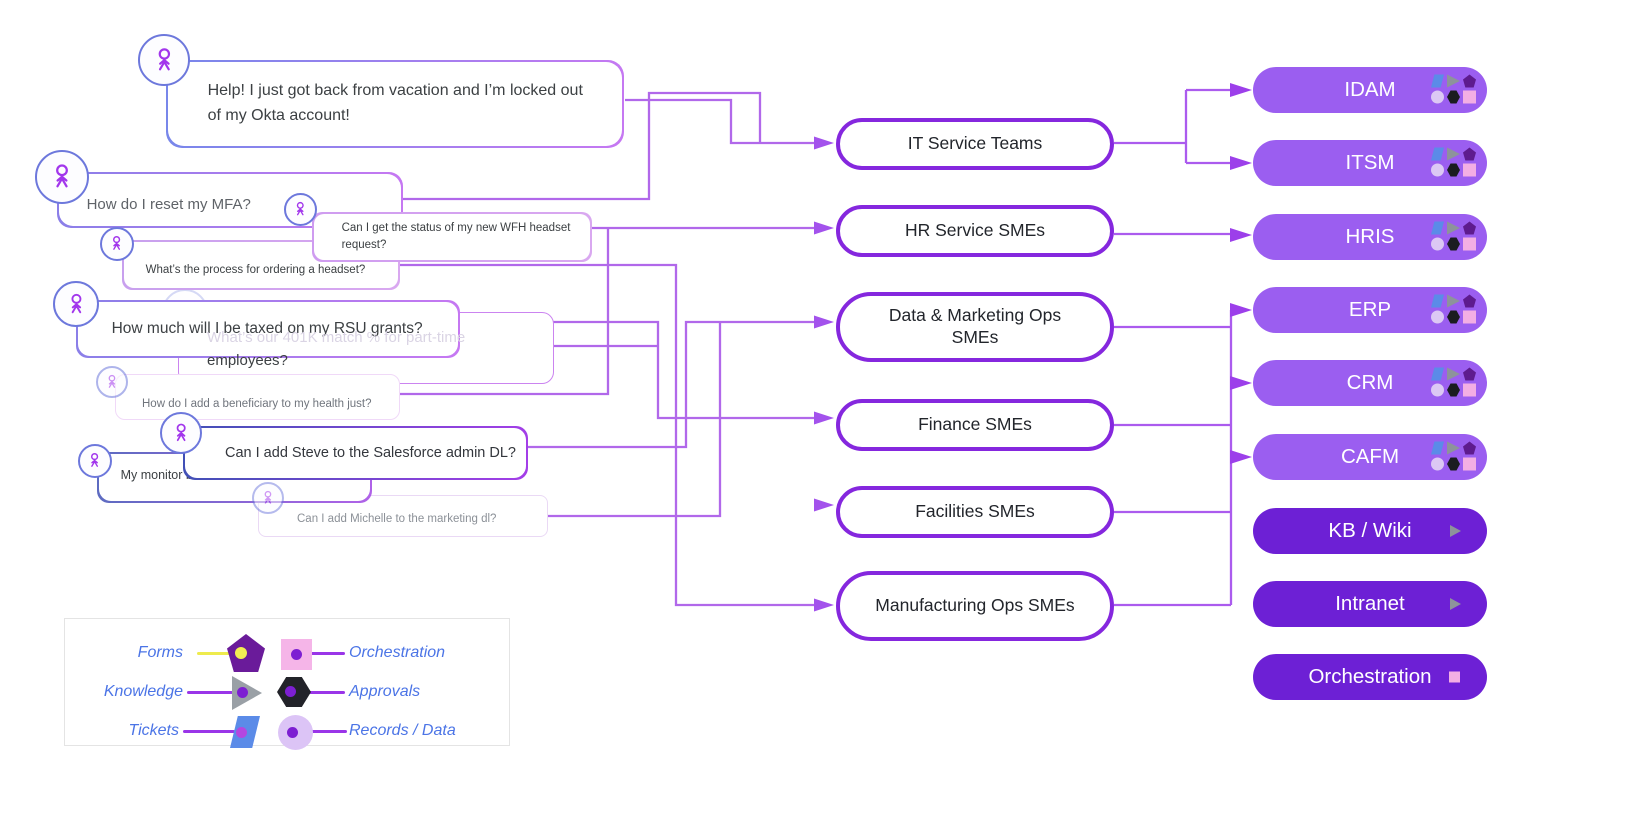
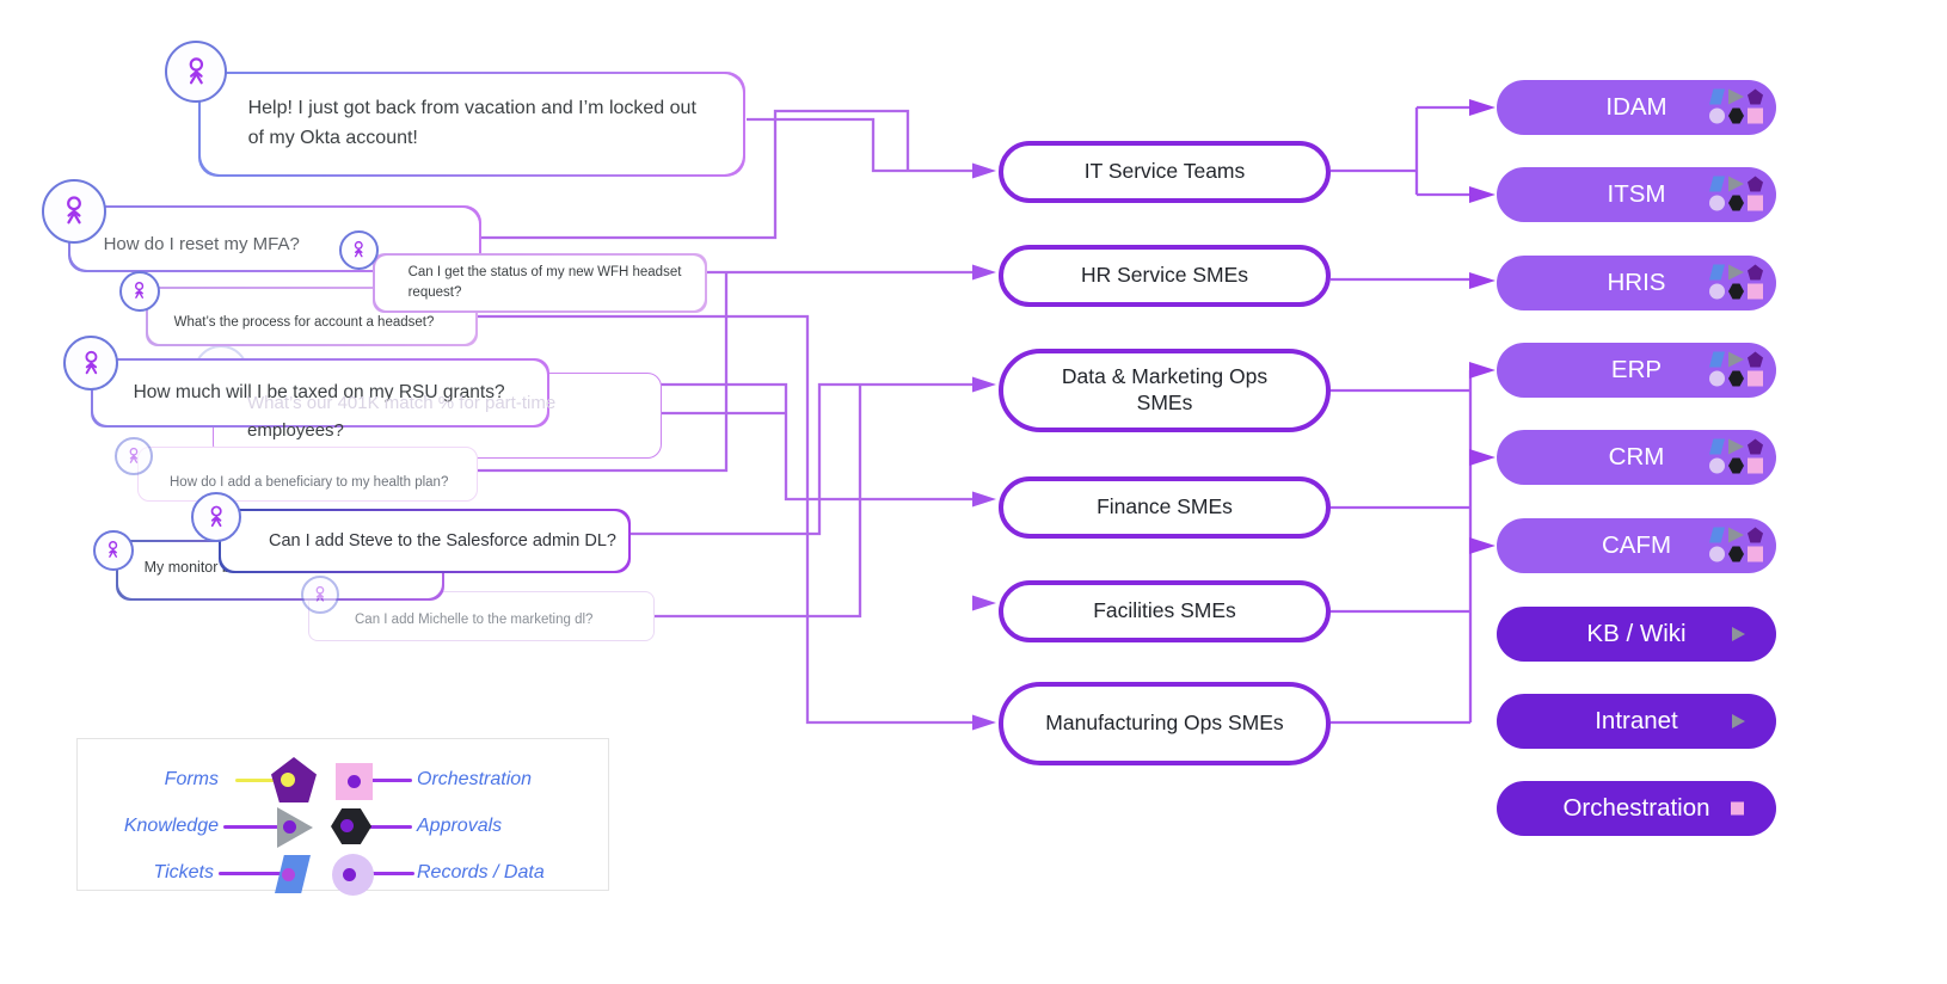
  Help! I just got back from vacation and I’m locked out of my Okta account!
  How do I reset my MFA?
- What’s the process for ordering a headset?
+ What’s the process for account a headset?
  Can I get the status of my new WFH headset request?
  What’s our 401K match % for part-time
  employees?
  How much will I be taxed on my RSU grants?
- How do I add a beneficiary to my health just?
+ How do I add a beneficiary to my health plan?
  Can I add Steve to the Salesforce admin DL?
  Can I add Michelle to the marketing dl?
  IT Service Teams
  HR Service SMEs
  Data & Marketing Ops SMEs
  Finance SMEs
  Facilities SMEs
  Manufacturing Ops SMEs
  IDAM
  ITSM
  HRIS
  ERP
  CRM
  CAFM
  KB / Wiki
  Intranet
  Orchestration
  Forms
  Orchestration
  Knowledge
  Approvals
  Tickets
  Records / Data
